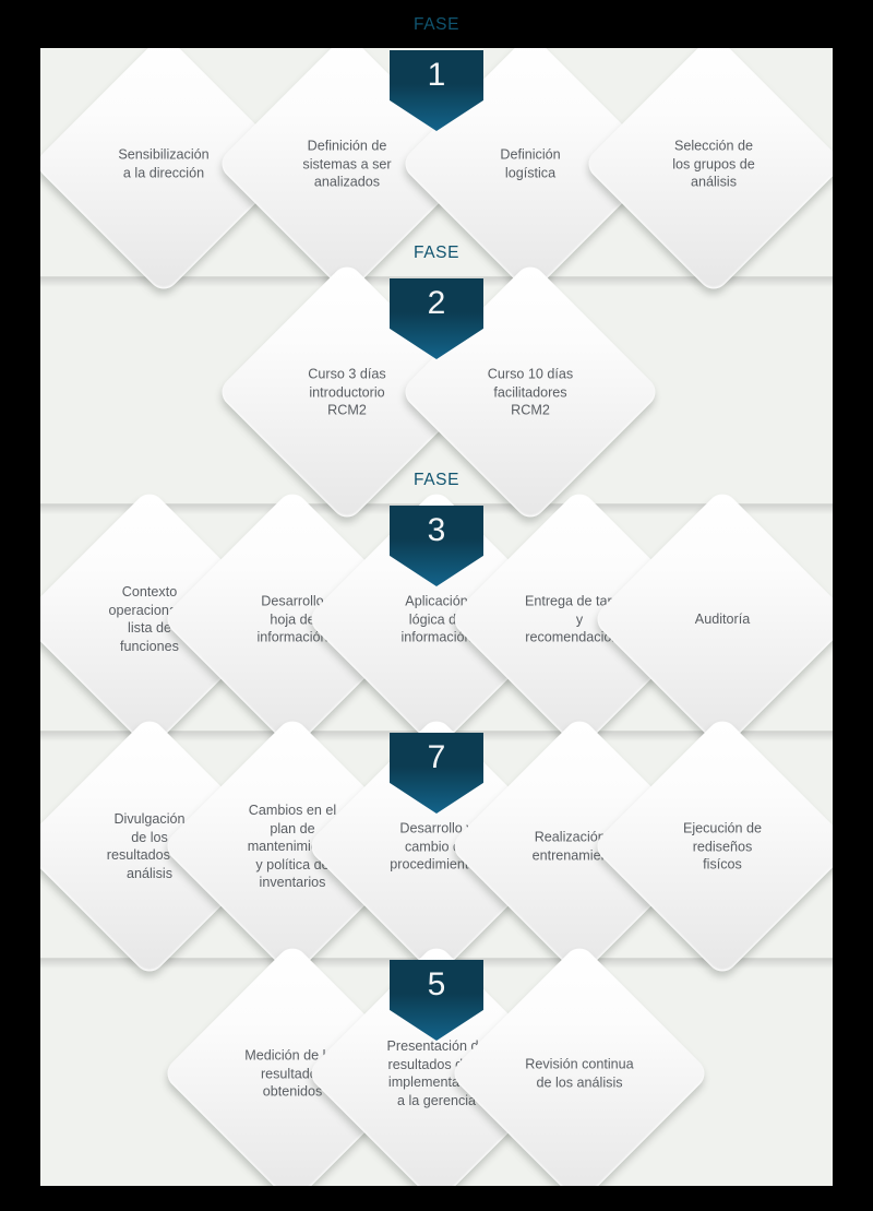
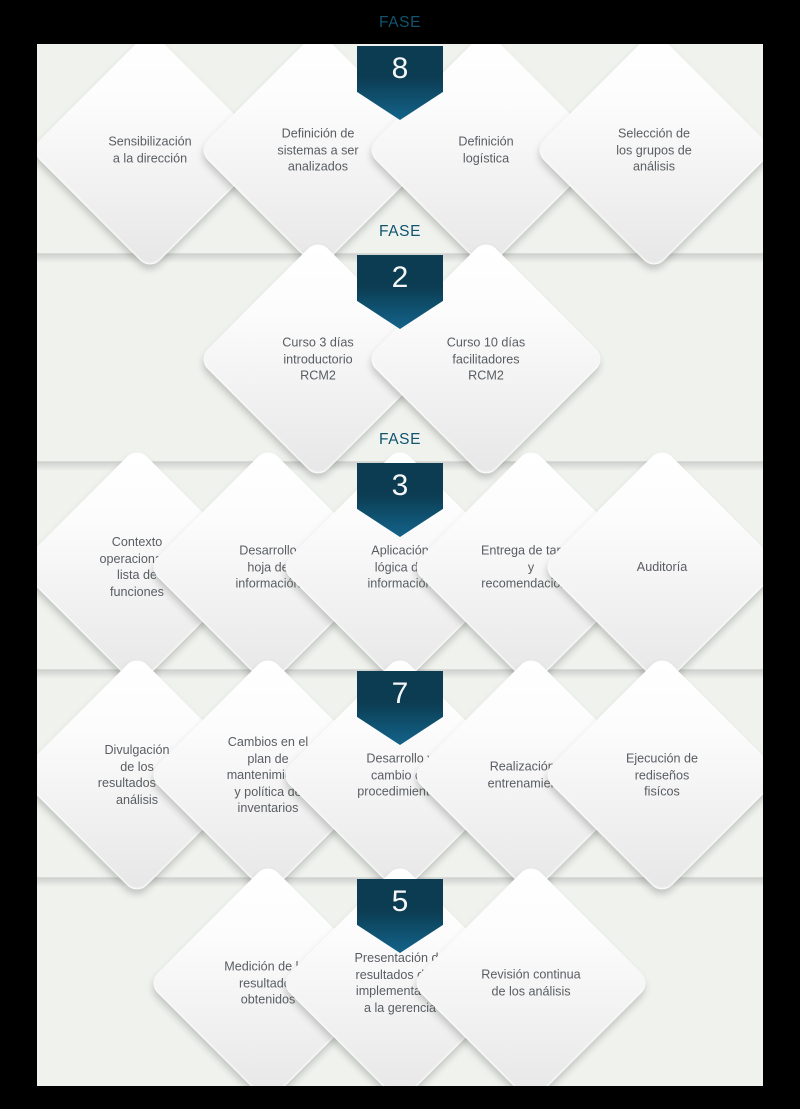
- 1
+ 8
  Sensibilización
  a la dirección
  Definición de
  sistemas a ser
  analizados
  Definición
  logística
  Selección de
  los grupos de
  análisis
  FASE
  2
  Curso 3 días
  introductorio
  RCM2
  Curso 10 días
  facilitadores
  RCM2
  FASE
  3
  Contexto
  operacion
  lista de
  funciones
  Desarrollo
  hoja d
  informació
  Aplicación
  lógica d
  informació
  Entrega de ta
  y
  recomendacio
  Auditoría
  7
  Divulgación
  de los
  resultados
  análisis
  Cambios en el
  plan de
  y política d
  inventarios
  Desarrollo
  cambio
  procedimien
  Realizació
  entrenamie
  Ejecución de
  rediseños
  fisícos
  5
  Medición de
  resultad
  obtenidos
  Presentación
  resultados
  implementa
  a la gerencia
  Revisión continua
  de los análisis
  FASE
